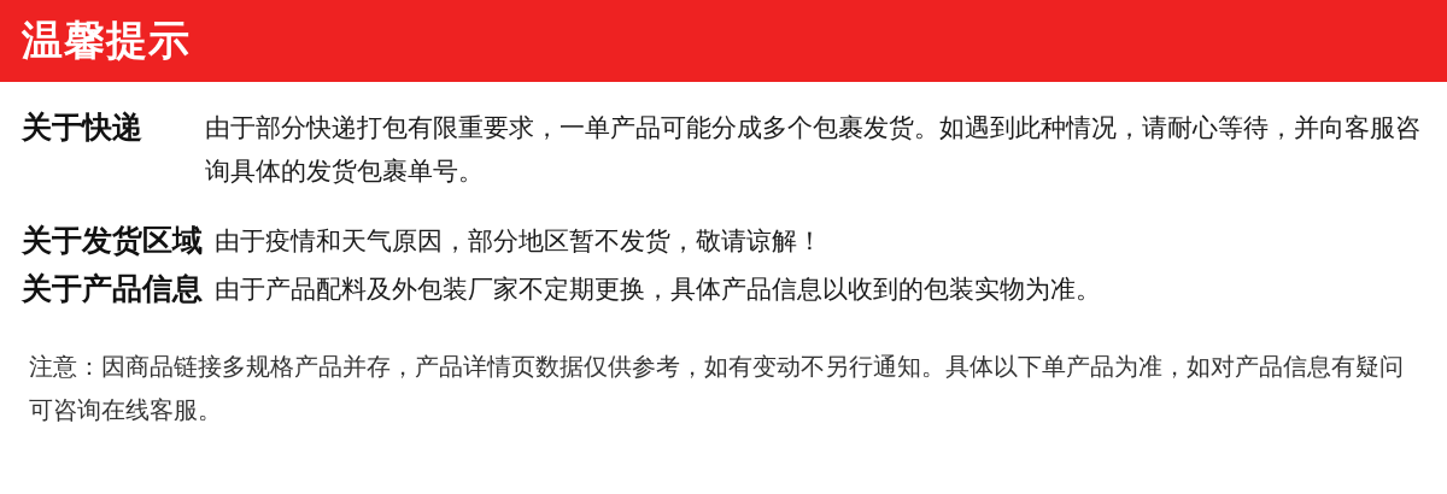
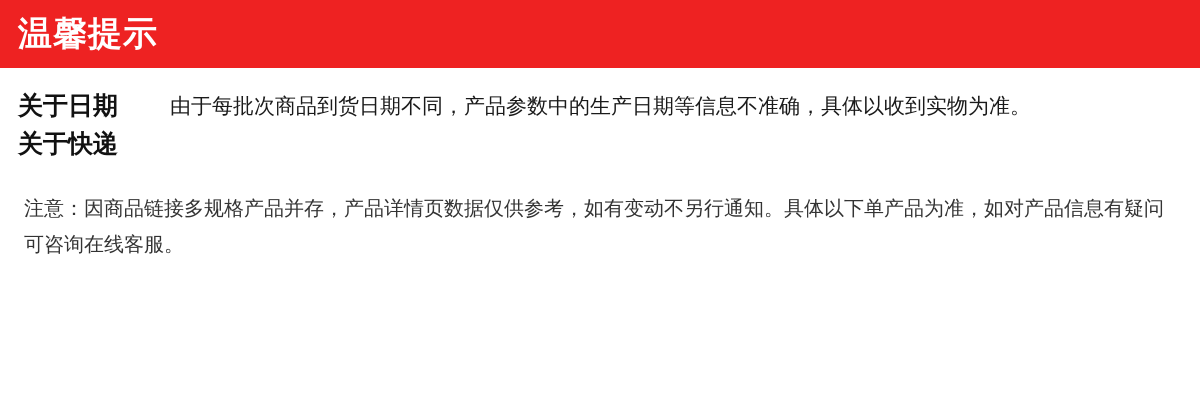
  温馨提示
+ 关于日期
+ 由于每批次商品到货日期不同，产品参数中的生产日期等信息不准确，具体以收到实物为准。
  关于快递
- 由于部分快递打包有限重要求，一单产品可能分成多个包裹发货。如遇到此种情况，请耐心等待，并向客服咨询具体的发货包裹单号。
- 关于发货区域
- 由于疫情和天气原因，部分地区暂不发货，敬请谅解！
- 关于产品信息
- 由于产品配料及外包装厂家不定期更换，具体产品信息以收到的包装实物为准。
  注意：因商品链接多规格产品并存，产品详情页数据仅供参考，如有变动不另行通知。具体以下单产品为准，如对产品信息有疑问可咨询在线客服。
